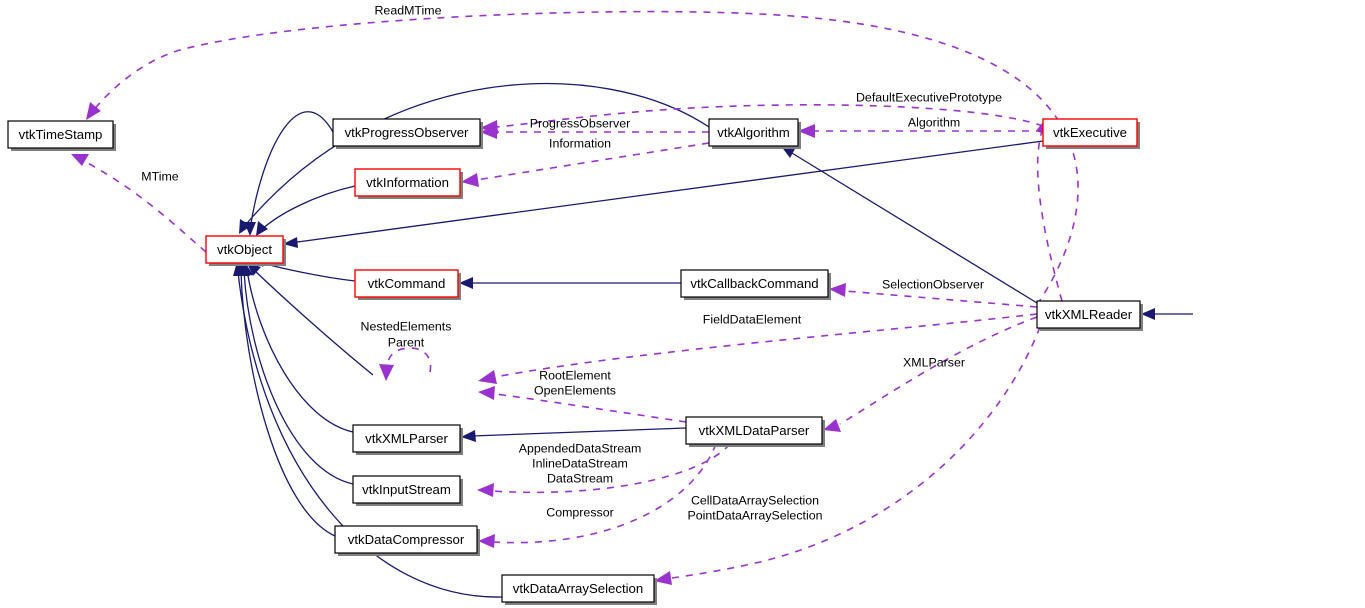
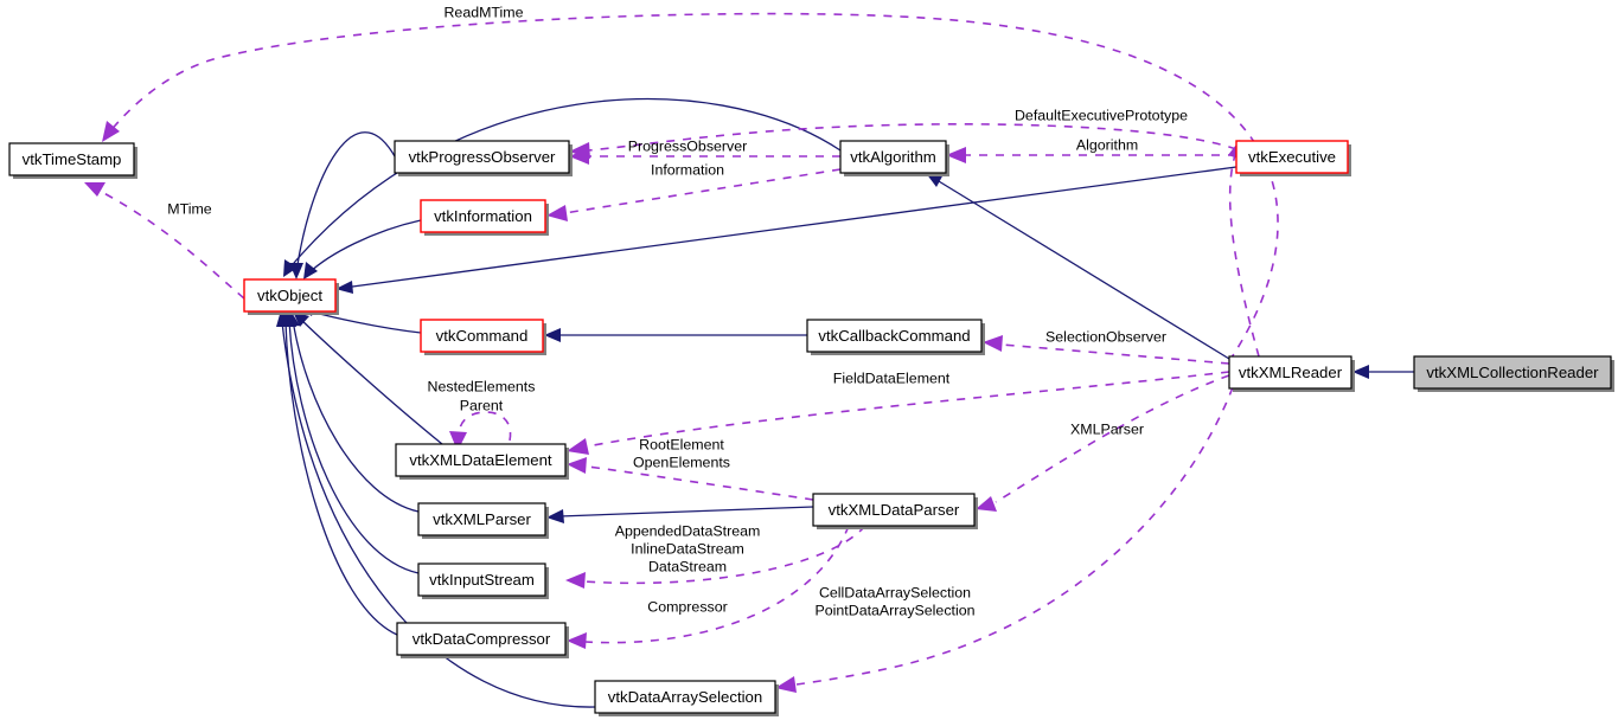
  ReadMTime
  MTime
  ProgressObserver
  Information
  DefaultExecutivePrototype
  Algorithm
  SelectionObserver
  FieldDataElement
  NestedElements
  Parent
  RootElement
  OpenElements
  XMLParser
  AppendedDataStream
  InlineDataStream
  DataStream
  Compressor
  CellDataArraySelection
  PointDataArraySelection
  vtkTimeStamp
  vtkObject
  vtkProgressObserver
  vtkInformation
  vtkAlgorithm
  vtkExecutive
  vtkCommand
  vtkCallbackCommand
  vtkXMLReader
+ vtkXMLCollectionReader
+ vtkXMLDataElement
  vtkXMLParser
  vtkXMLDataParser
  vtkInputStream
  vtkDataCompressor
  vtkDataArraySelection
